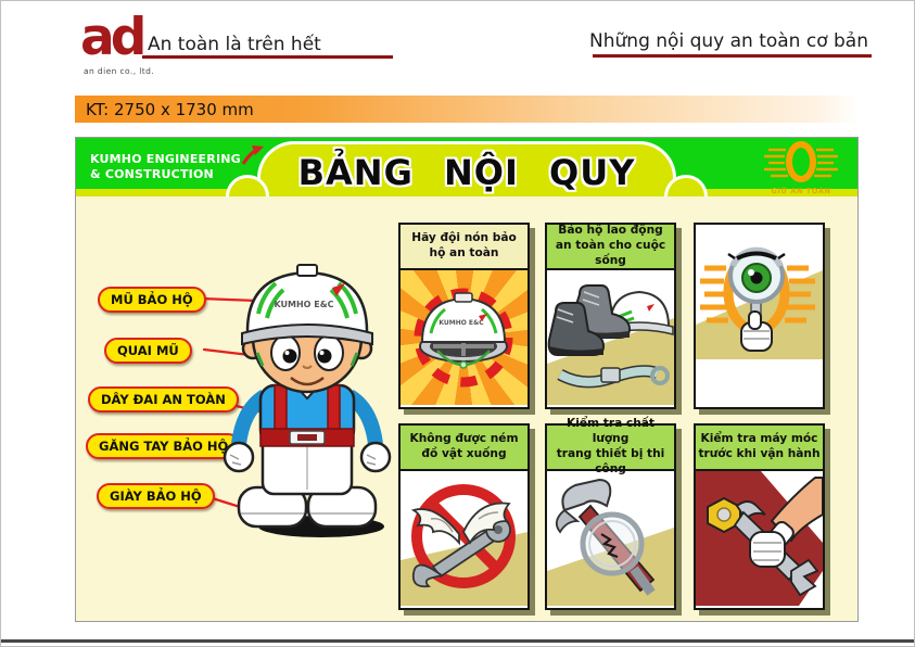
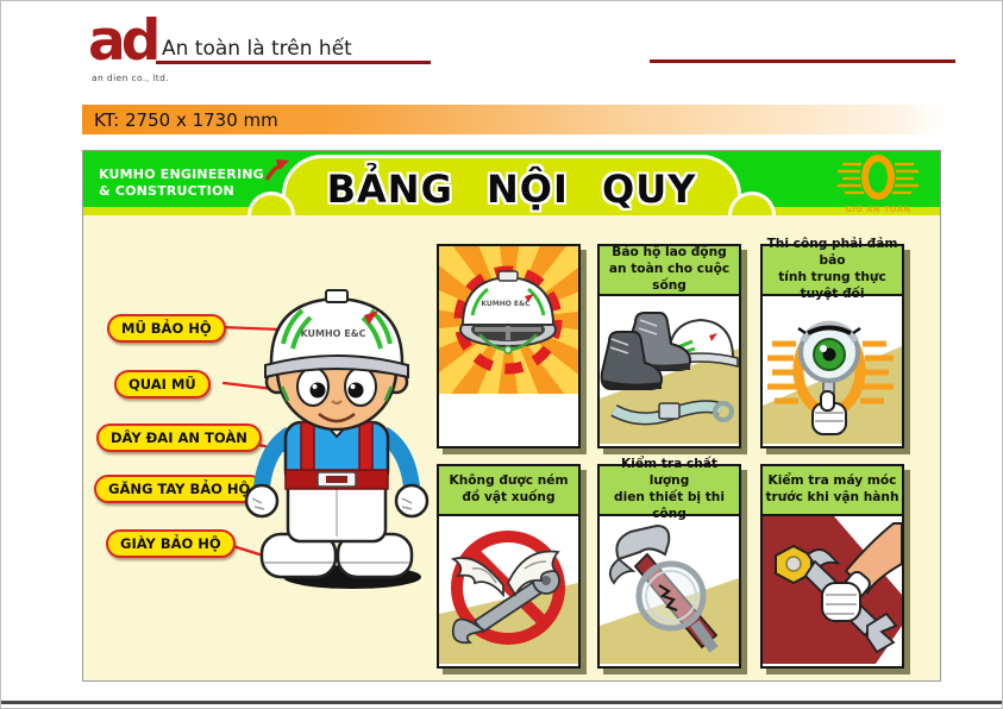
  ad
  an dien co., ltd.
  An toàn là trên hết
- Những nội quy an toàn cơ bản
  KT: 2750 x 1730 mm
  KUMHO ENGINEERING
  & CONSTRUCTION
  BẢNG NỘI QUY
  GIỮ AN TOÀN
  MŨ BẢO HỘ
  QUAI MŨ
  DÂY ĐAI AN TOÀN
  GĂNG TAY BẢO HỘ
  GIÀY BẢO HỘ
  KUMHO E&C
- Hãy đội nón bảo
- hộ an toàn
  Bảo hộ lao động
  an toàn cho cuộc sống
+ Thi công phải đảm bảo
+ tính trung thực tuyệt đối
  Không được ném
  đồ vật xuống
  Kiểm tra chất lượng
- trang thiết bị thi công
+ dien thiết bị thi công
  Kiểm tra máy móc
  trước khi vận hành
